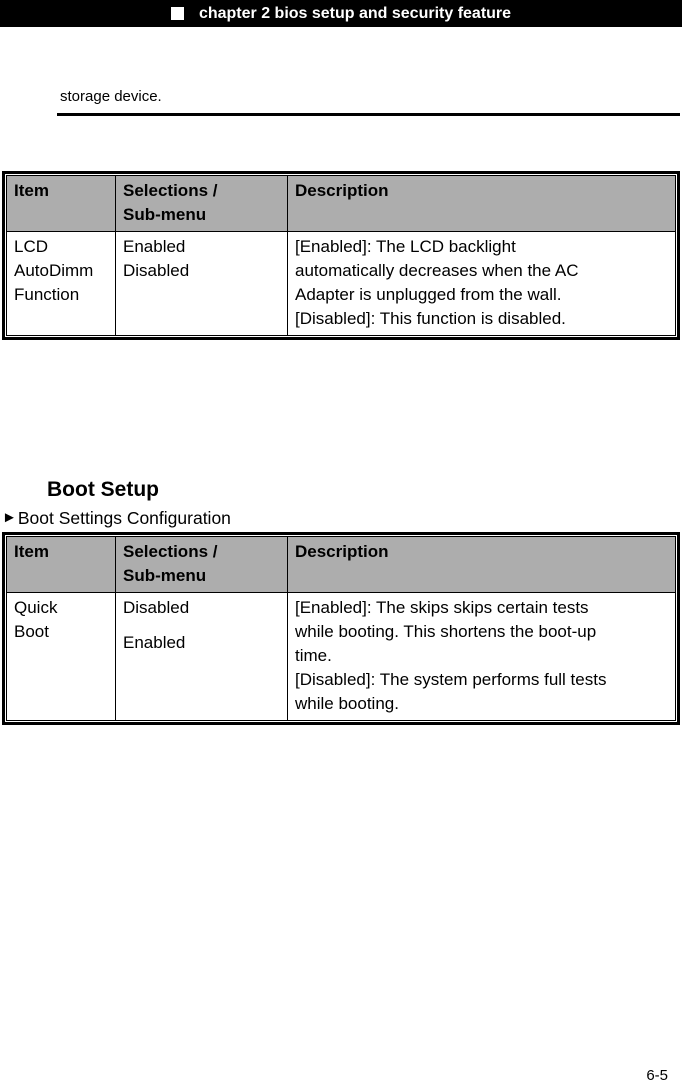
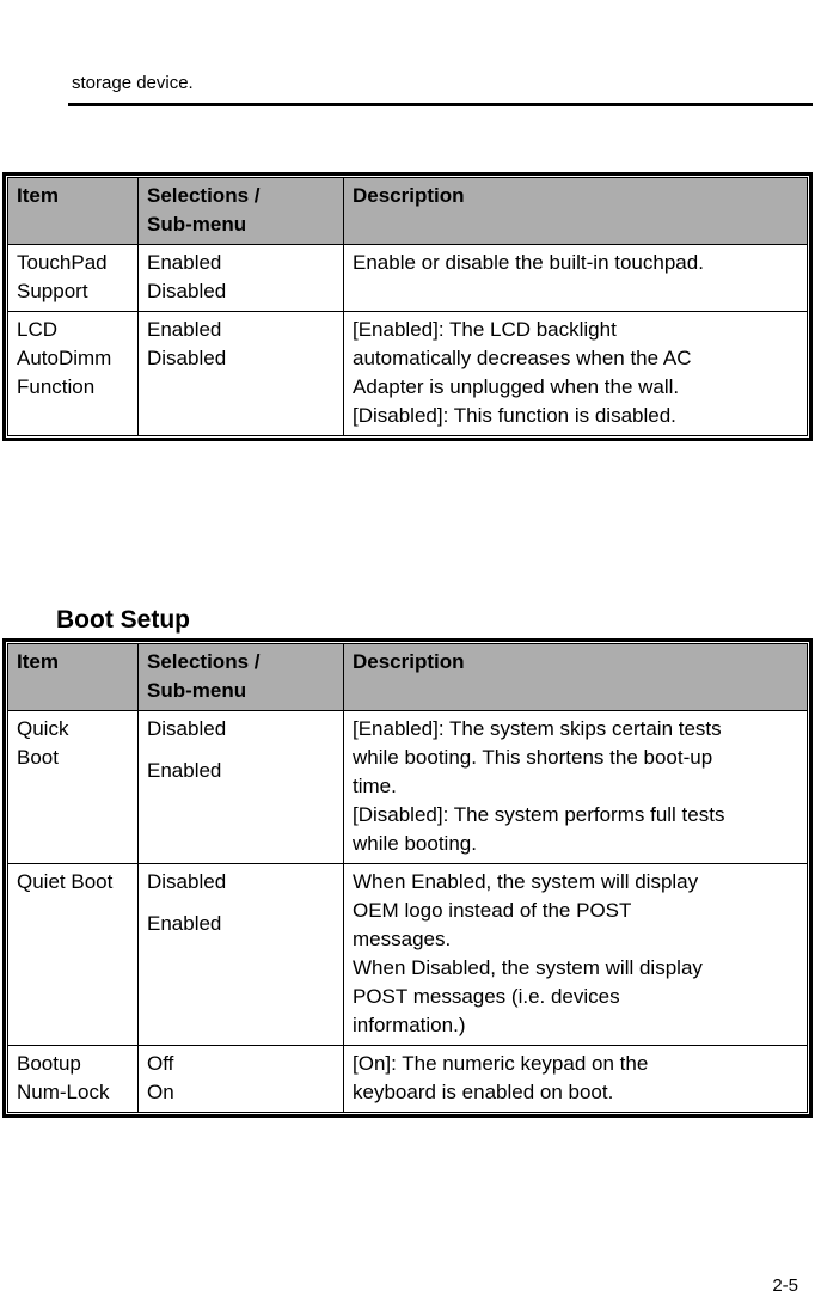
- chapter 2 bios setup and security feature
  storage device.
  Item	Selections / Sub-menu	Description
+ TouchPad Support	Enabled Disabled	Enable or disable the built-in touchpad.
- LCD AutoDimm Function	Enabled Disabled	[Enabled]: The LCD backlight automatically decreases when the AC Adapter is unplugged from the wall. [Disabled]: This function is disabled.
+ LCD AutoDimm Function	Enabled Disabled	[Enabled]: The LCD backlight automatically decreases when the AC Adapter is unplugged when the wall. [Disabled]: This function is disabled.
  Boot Setup
- ►
- Boot Settings Configuration
  Item	Selections / Sub-menu	Description
- Quick Boot	Disabled Enabled	[Enabled]: The skips skips certain tests while booting. This shortens the boot-up time. [Disabled]: The system performs full tests while booting.
+ Quick Boot	Disabled Enabled	[Enabled]: The system skips certain tests while booting. This shortens the boot-up time. [Disabled]: The system performs full tests while booting.
+ Quiet Boot	Disabled Enabled	When Enabled, the system will display OEM logo instead of the POST messages. When Disabled, the system will display POST messages (i.e. devices information.)
+ Bootup Num-Lock	Off On	[On]: The numeric keypad on the keyboard is enabled on boot.
- 6-5
+ 2-5
